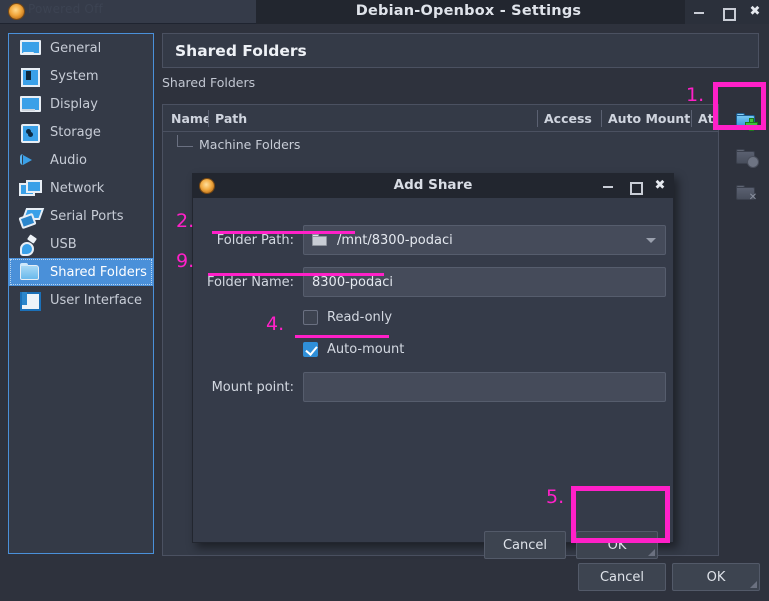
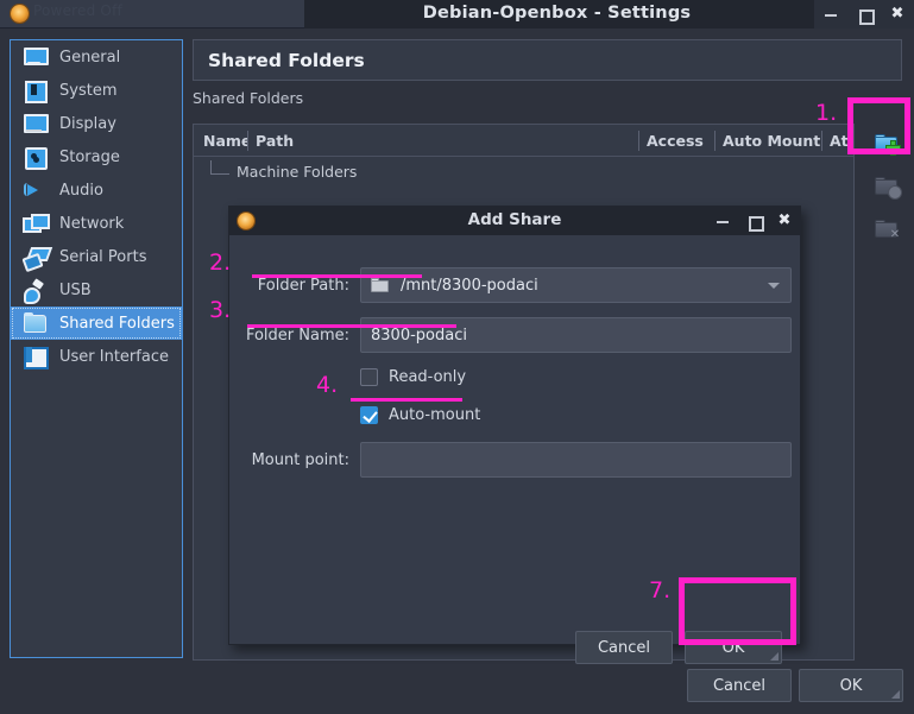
  Debian-Openbox - Settings
  ✖
  General
  System
  Display
  Storage
  Audio
  Network
  Serial Ports
  USB
  Shared Folders
  User Interface
  Shared Folders
  Shared Folders
  Name
  Path
  Access
  Auto Mount
  At
  Machine Folders
  ✕
  Cancel
  OK
  Add Share
  ✖
  Folder Path:
  /mnt/8300-podaci
  Folder Name:
  8300-podaci
  Read-only
  Auto-mount
  Mount point:
  Cancel
  OK
  1.
  2.
- 9.
+ 3.
  4.
- 5.
+ 7.
